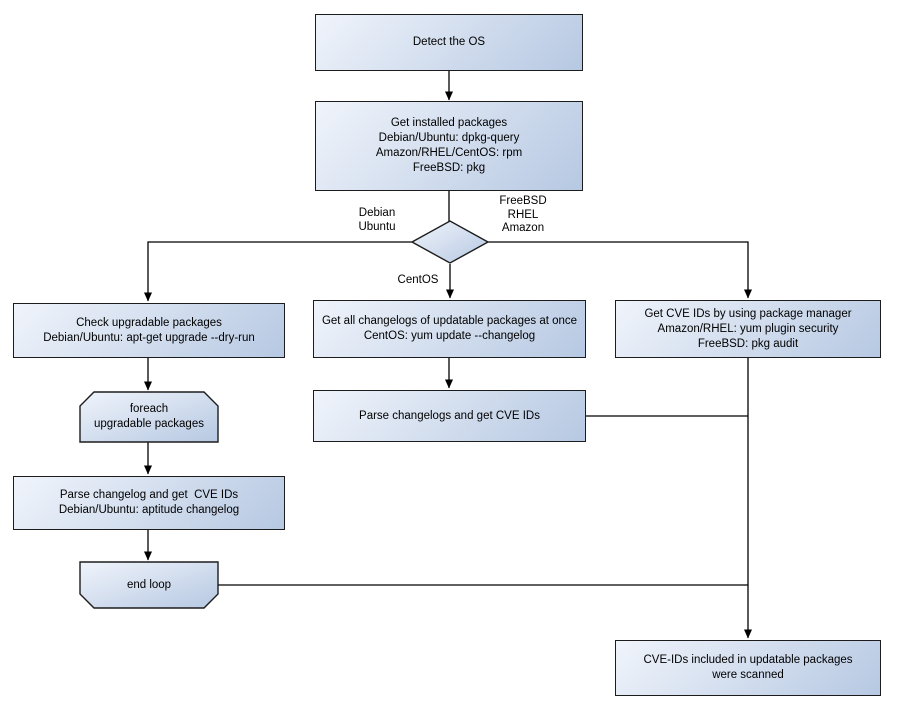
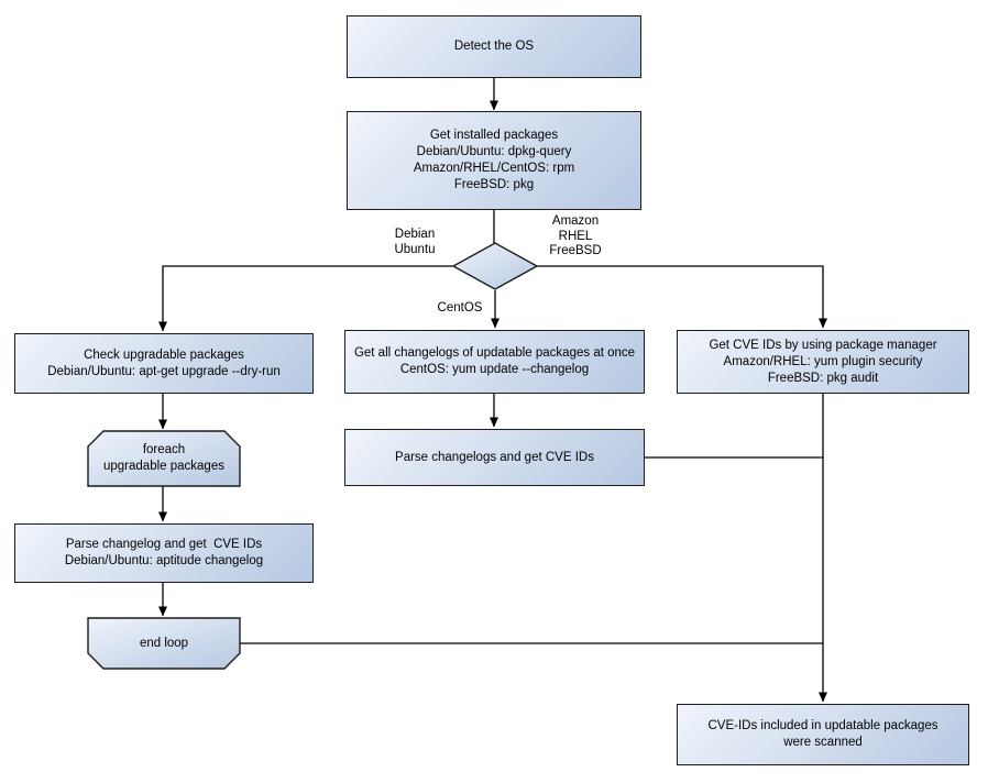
  Detect the OS
  Get installed packages
  Debian/Ubuntu: dpkg-query
  Amazon/RHEL/CentOS: rpm
  FreeBSD: pkg
  Check upgradable packages
  Debian/Ubuntu: apt-get upgrade --dry-run
  Get all changelogs of updatable packages at once
  CentOS: yum update --changelog
  Get CVE IDs by using package manager
  Amazon/RHEL: yum plugin security
  FreeBSD: pkg audit
  foreach
  upgradable packages
  Parse changelogs and get CVE IDs
  Parse changelog and get CVE IDs
  Debian/Ubuntu: aptitude changelog
  end loop
  CVE-IDs included in updatable packages
  were scanned
  Debian
  Ubuntu
- FreeBSD
+ Amazon
  RHEL
- Amazon
+ FreeBSD
  CentOS
